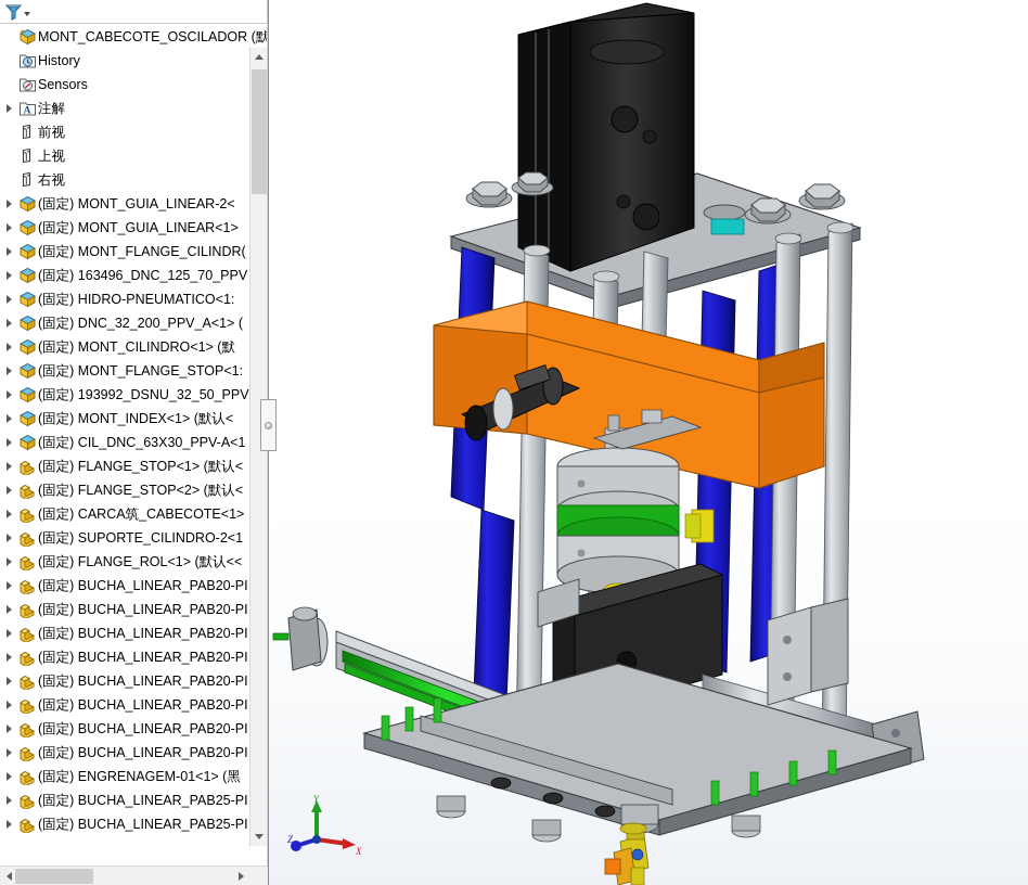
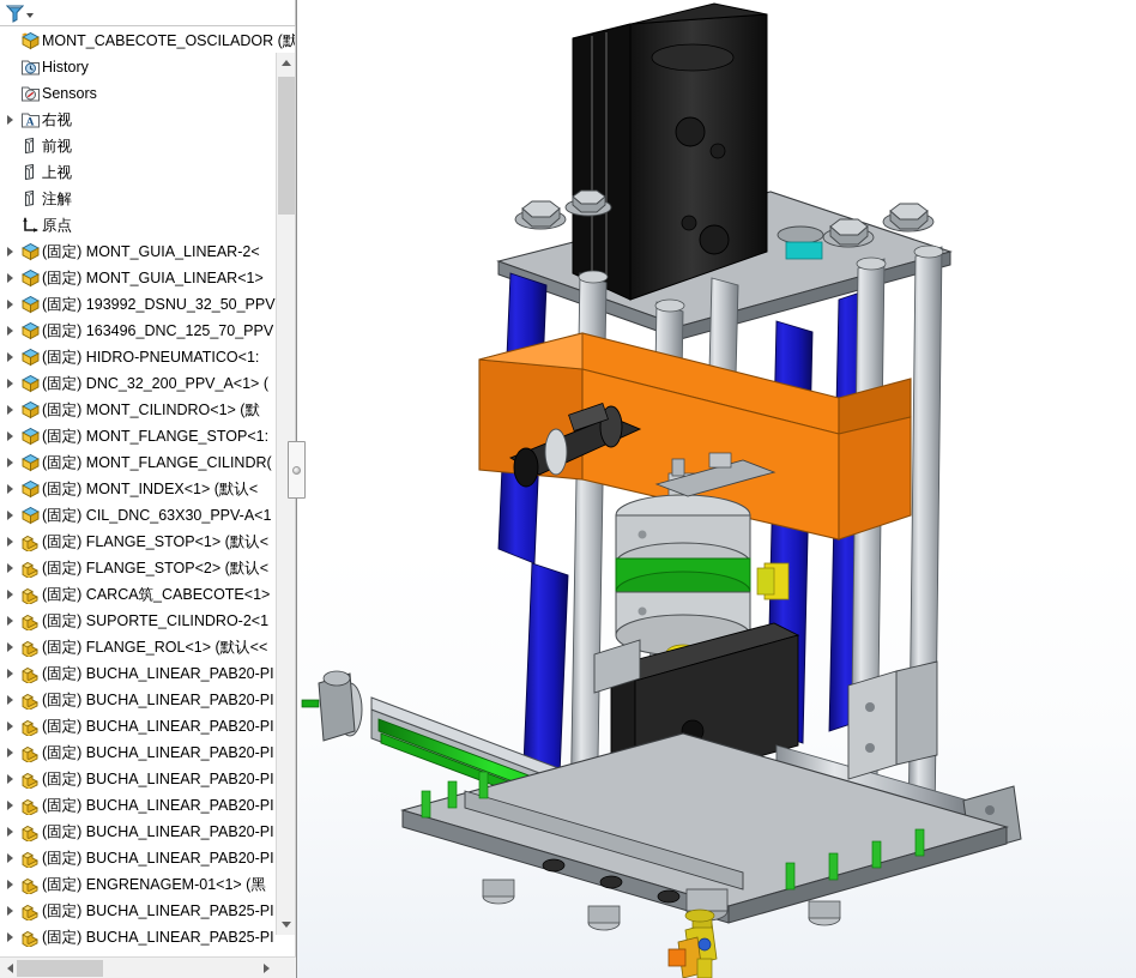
  MONT_CABECOTE_OSCILADOR (默
  History
  Sensors
  A
- 注解
+ 右视
  前视
  上视
- 右视
+ 注解
+ 原点
  (固定) MONT_GUIA_LINEAR-2<
  (固定) MONT_GUIA_LINEAR<1>
- (固定) MONT_FLANGE_CILINDR(
+ (固定) 193992_DSNU_32_50_PPV
  (固定) 163496_DNC_125_70_PPV
  (固定) HIDRO-PNEUMATICO<1:
  (固定) DNC_32_200_PPV_A<1> (
  (固定) MONT_CILINDRO<1> (默
  (固定) MONT_FLANGE_STOP<1:
- (固定) 193992_DSNU_32_50_PPV
+ (固定) MONT_FLANGE_CILINDR(
  (固定) MONT_INDEX<1> (默认<
  (固定) CIL_DNC_63X30_PPV-A<1
  (固定) FLANGE_STOP<1> (默认<
  (固定) FLANGE_STOP<2> (默认<
  (固定) CARCA筑_CABECOTE<1>
  (固定) SUPORTE_CILINDRO-2<1
  (固定) FLANGE_ROL<1> (默认<<
  (固定) BUCHA_LINEAR_PAB20-PI
  (固定) BUCHA_LINEAR_PAB20-PI
  (固定) BUCHA_LINEAR_PAB20-PI
  (固定) BUCHA_LINEAR_PAB20-PI
  (固定) BUCHA_LINEAR_PAB20-PI
  (固定) BUCHA_LINEAR_PAB20-PI
  (固定) BUCHA_LINEAR_PAB20-PI
  (固定) BUCHA_LINEAR_PAB20-PI
  (固定) ENGRENAGEM-01<1> (黑
  (固定) BUCHA_LINEAR_PAB25-PI
  (固定) BUCHA_LINEAR_PAB25-PI
- Y
- X
- Z
